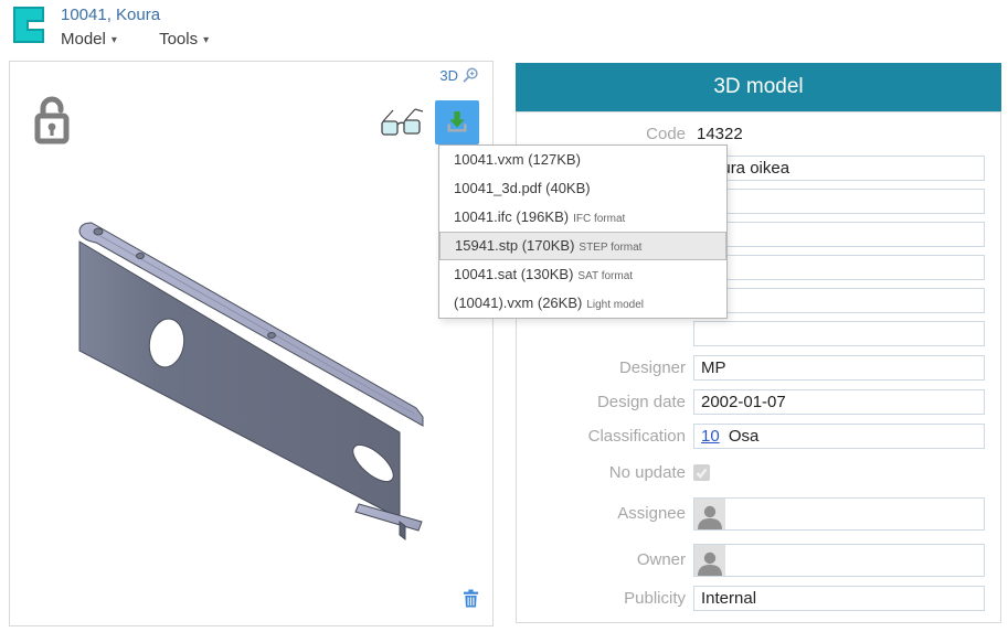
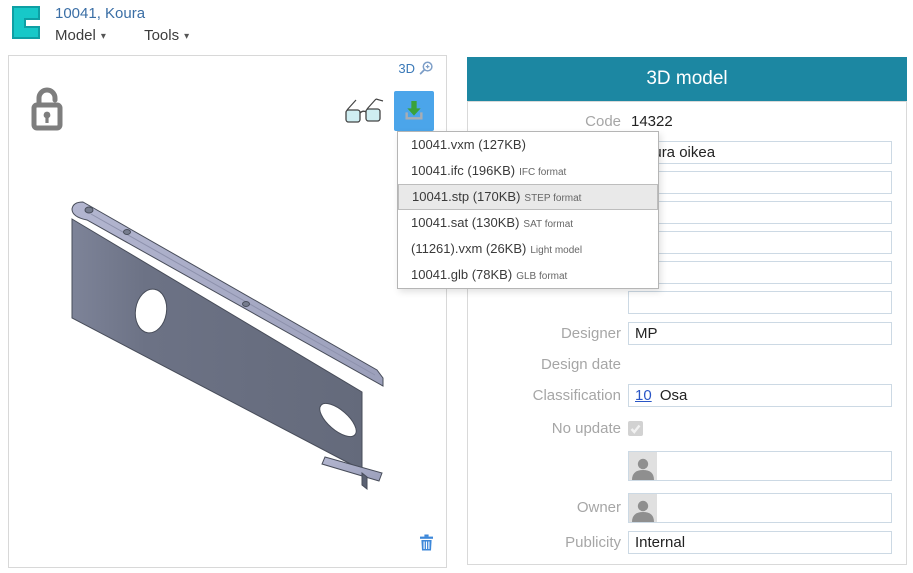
  10041, Koura
  Model ▾ Tools ▾
  3D
  10041.vxm (127KB)
- 10041_3d.pdf (40KB)
  10041.ifc (196KB) IFC format
- 15941.stp (170KB) STEP format
+ 10041.stp (170KB) STEP format
  10041.sat (130KB) SAT format
- (10041).vxm (26KB) Light model
+ (11261).vxm (26KB) Light model
+ 10041.glb (78KB) GLB format
  3D model
  Code
  14322
  ra oikea
  Designer
  MP
  Design date
- 2002-01-07
  Classification
  10 Osa
  No update
- Assignee
  Owner
  Publicity
  Internal
